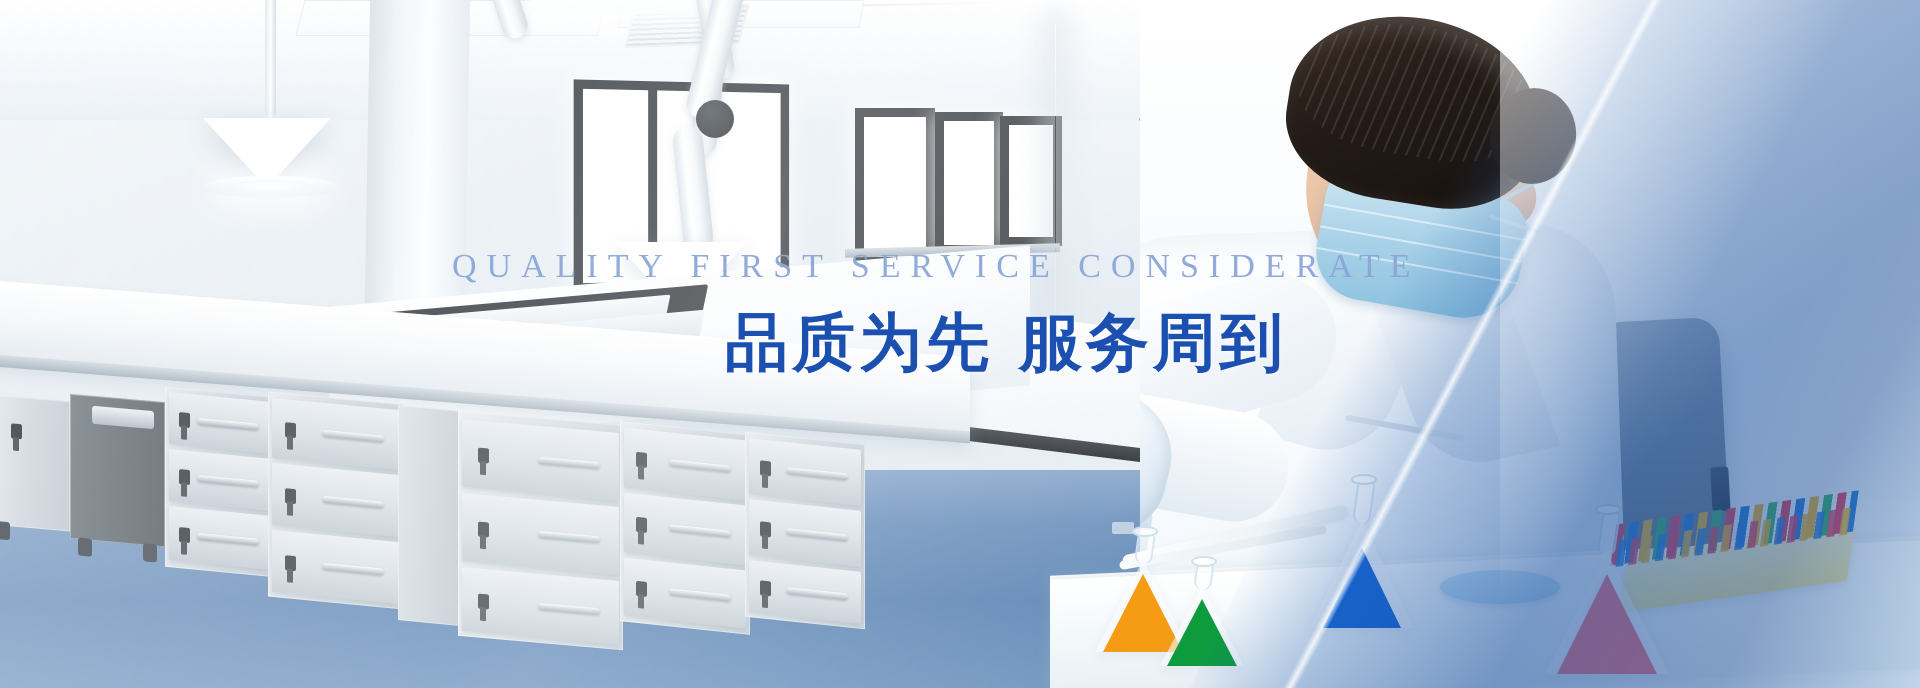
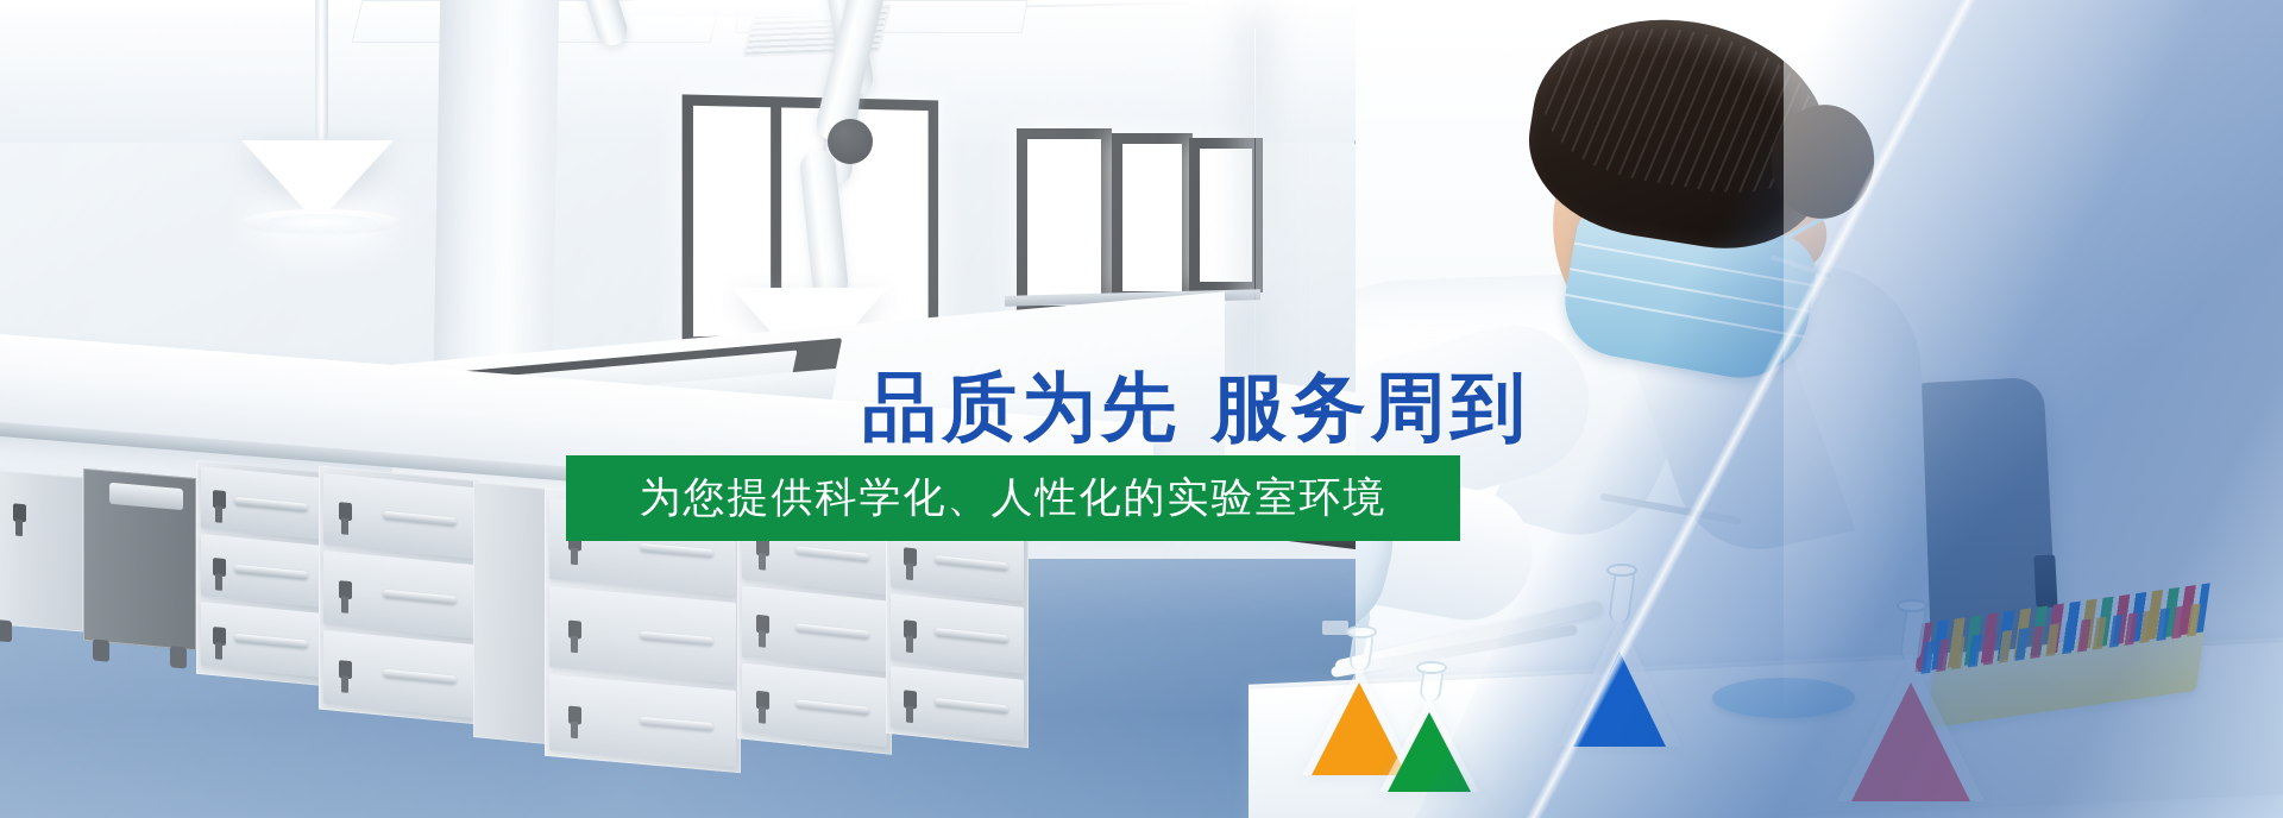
- QUALITY FIRST SERVICE CONSIDERATE
  品质为先 服务周到
+ 为您提供科学化、人性化的实验室环境
